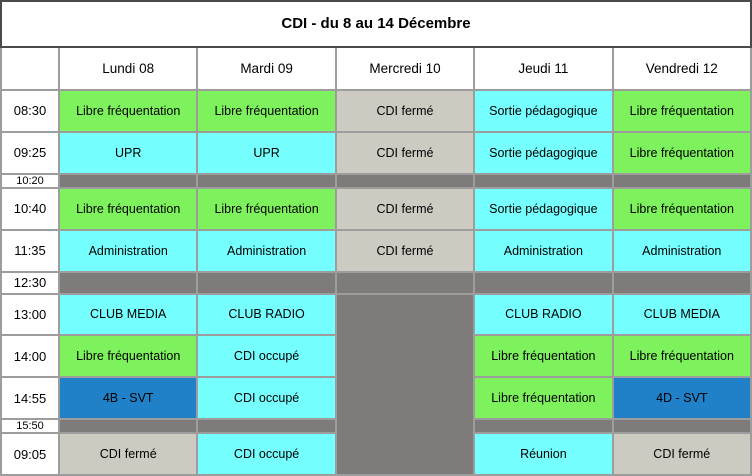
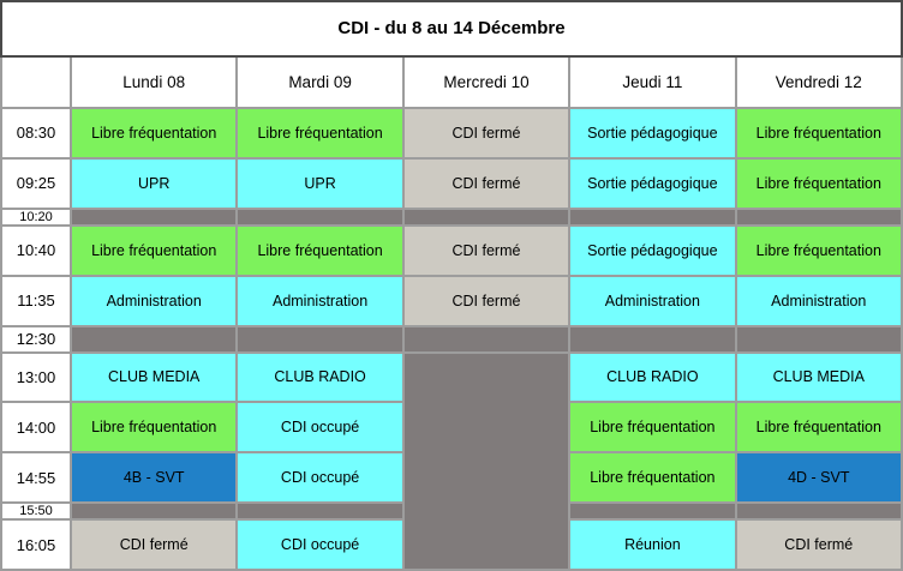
  CDI - du 8 au 14 Décembre
  	Lundi 08	Mardi 09	Mercredi 10	Jeudi 11	Vendredi 12
  08:30	Libre fréquentation	Libre fréquentation	CDI fermé	Sortie pédagogique	Libre fréquentation
  09:25	UPR	UPR	CDI fermé	Sortie pédagogique	Libre fréquentation
  10:20
  10:40	Libre fréquentation	Libre fréquentation	CDI fermé	Sortie pédagogique	Libre fréquentation
  11:35	Administration	Administration	CDI fermé	Administration	Administration
  12:30
  13:00	CLUB MEDIA	CLUB RADIO		CLUB RADIO	CLUB MEDIA
  14:00	Libre fréquentation	CDI occupé	Libre fréquentation	Libre fréquentation
  14:55	4B - SVT	CDI occupé	Libre fréquentation	4D - SVT
  15:50
- 09:05	CDI fermé	CDI occupé	Réunion	CDI fermé
+ 16:05	CDI fermé	CDI occupé	Réunion	CDI fermé
